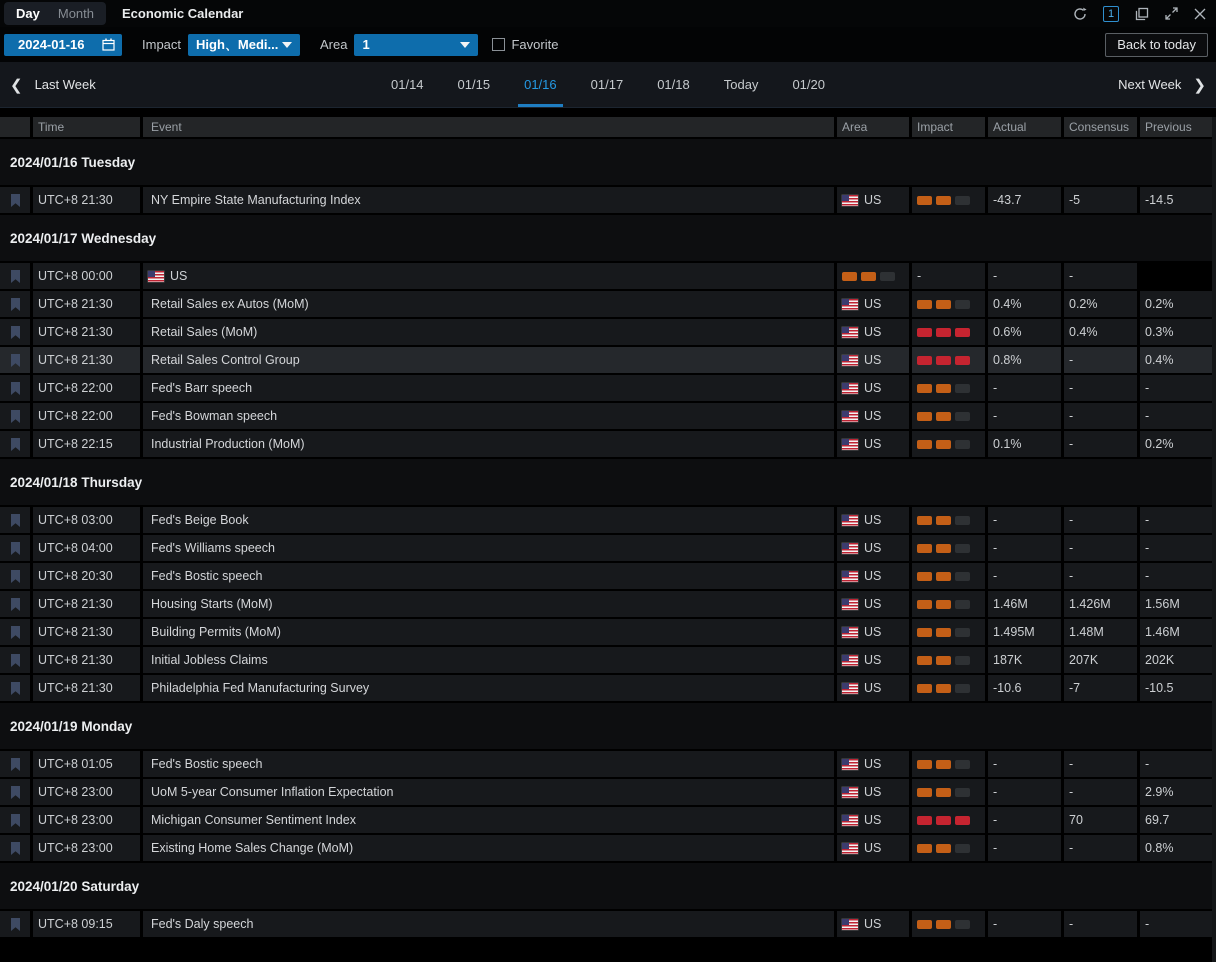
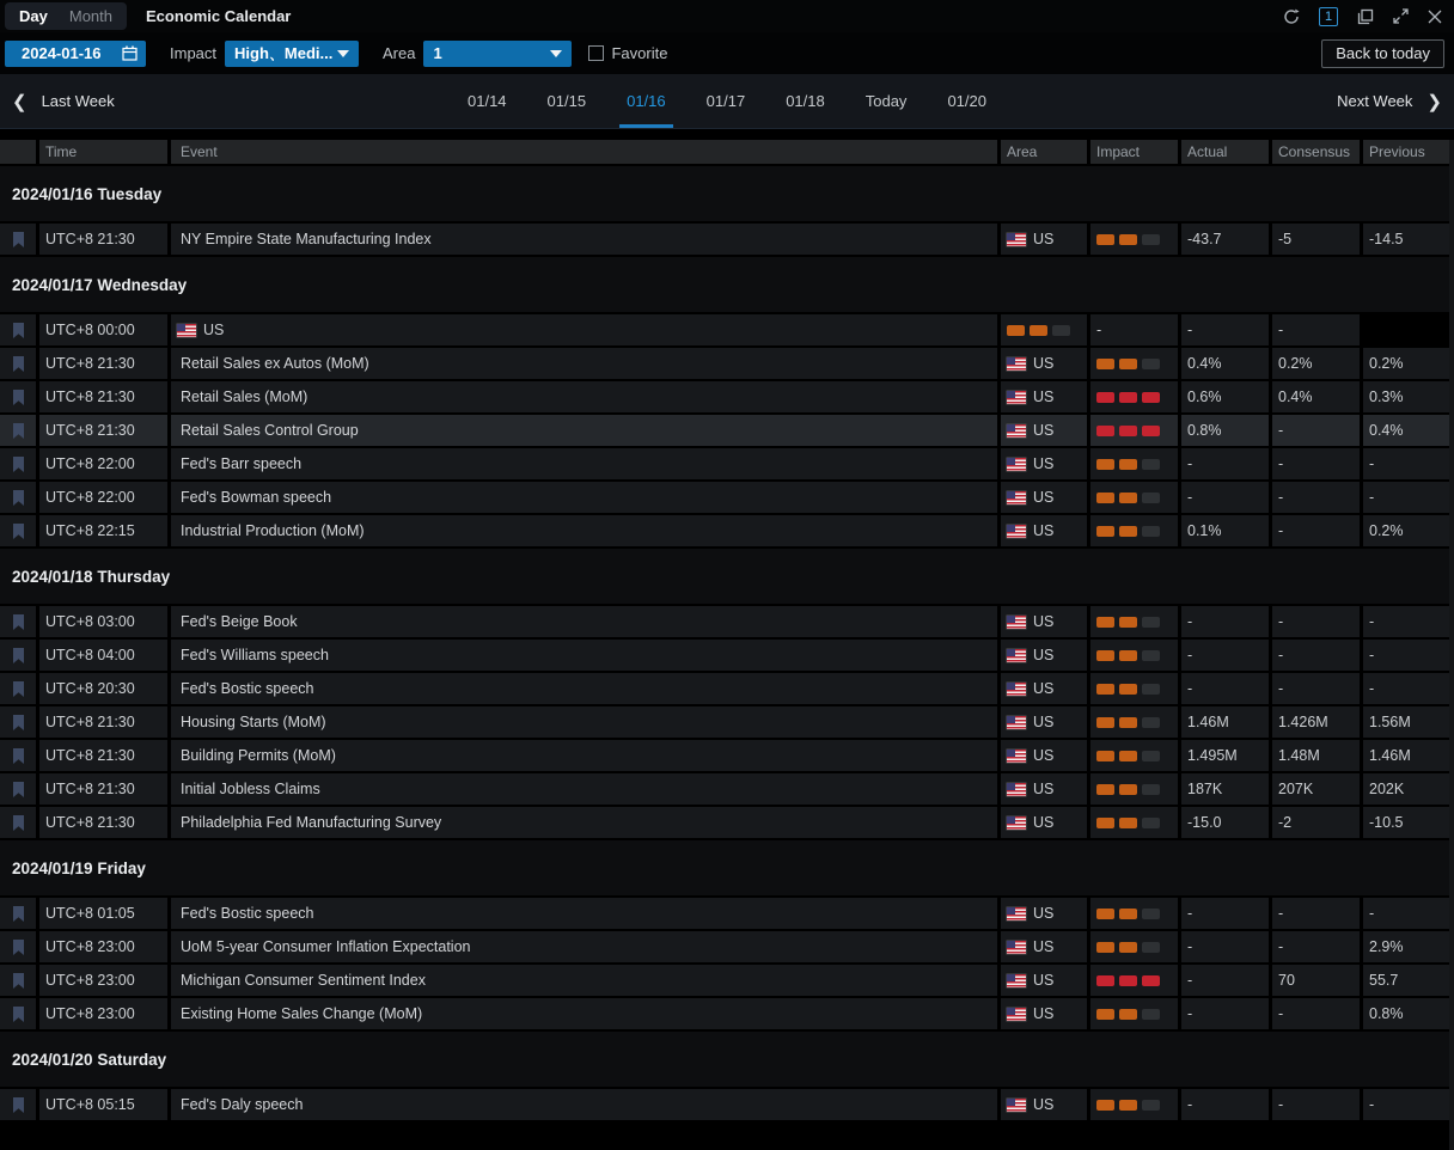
  Day
  Month
  Economic Calendar
  1
  2024-01-16
  Impact
  High、Medi...
  Area
  1
  Favorite
  Back to today
  ❮
  Last Week
  01/14
  01/15
  01/16
  01/17
  01/18
  Today
  01/20
  Next Week
  ❯
  Time
  Event
  Area
  Impact
  Actual
  Consensus
  Previous
  2024/01/16 Tuesday
  UTC+8 21:30
  NY Empire State Manufacturing Index
  US
  -43.7
  -5
  -14.5
  2024/01/17 Wednesday
  UTC+8 00:00
  US
  -
  -
  -
  UTC+8 21:30
  Retail Sales ex Autos (MoM)
  US
  0.4%
  0.2%
  0.2%
  UTC+8 21:30
  Retail Sales (MoM)
  US
  0.6%
  0.4%
  0.3%
  UTC+8 21:30
  Retail Sales Control Group
  US
  0.8%
  -
  0.4%
  UTC+8 22:00
  Fed's Barr speech
  US
  -
  -
  -
  UTC+8 22:00
  Fed's Bowman speech
  US
  -
  -
  -
  UTC+8 22:15
  Industrial Production (MoM)
  US
  0.1%
  -
  0.2%
  2024/01/18 Thursday
  UTC+8 03:00
  Fed's Beige Book
  US
  -
  -
  -
  UTC+8 04:00
  Fed's Williams speech
  US
  -
  -
  -
  UTC+8 20:30
  Fed's Bostic speech
  US
  -
  -
  -
  UTC+8 21:30
  Housing Starts (MoM)
  US
  1.46M
  1.426M
  1.56M
  UTC+8 21:30
  Building Permits (MoM)
  US
  1.495M
  1.48M
  1.46M
  UTC+8 21:30
  Initial Jobless Claims
  US
  187K
  207K
  202K
  UTC+8 21:30
  Philadelphia Fed Manufacturing Survey
  US
- -10.6
+ -15.0
- -7
+ -2
  -10.5
- 2024/01/19 Monday
+ 2024/01/19 Friday
  UTC+8 01:05
  Fed's Bostic speech
  US
  -
  -
  -
  UTC+8 23:00
  UoM 5-year Consumer Inflation Expectation
  US
  -
  -
  2.9%
  UTC+8 23:00
  Michigan Consumer Sentiment Index
  US
  -
  70
- 69.7
+ 55.7
  UTC+8 23:00
  Existing Home Sales Change (MoM)
  US
  -
  -
  0.8%
  2024/01/20 Saturday
- UTC+8 09:15
+ UTC+8 05:15
  Fed's Daly speech
  US
  -
  -
  -
